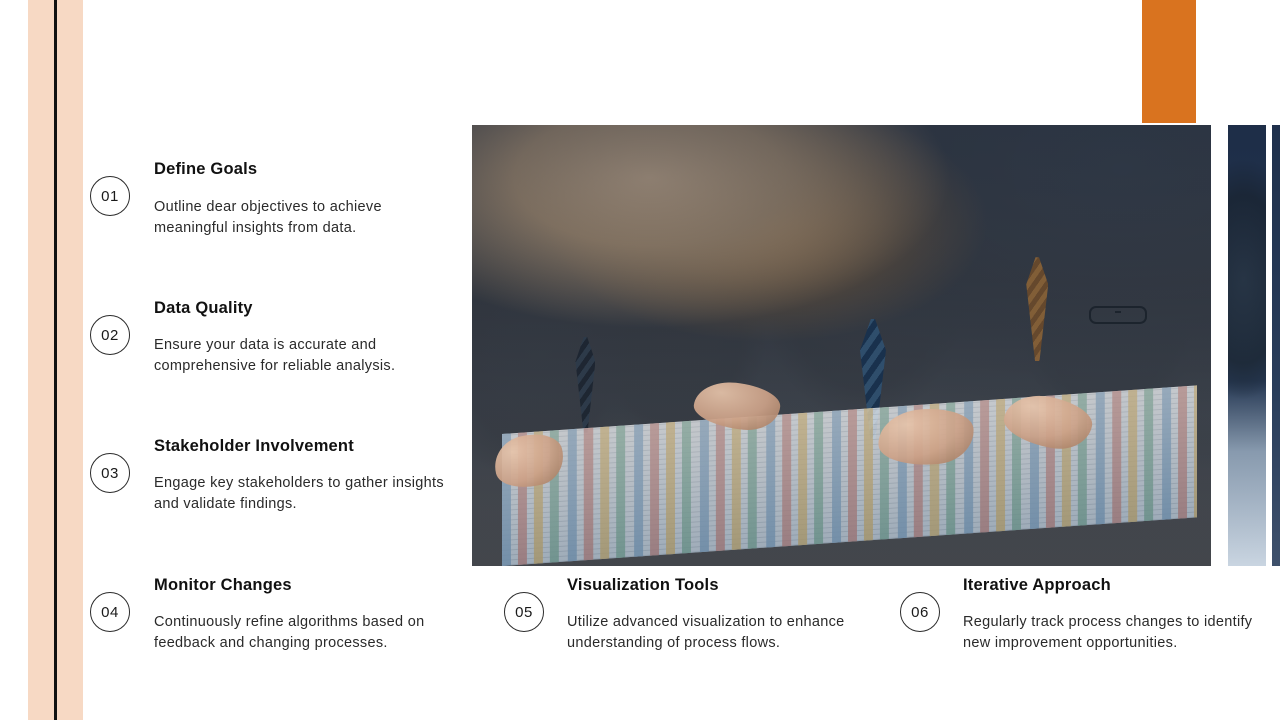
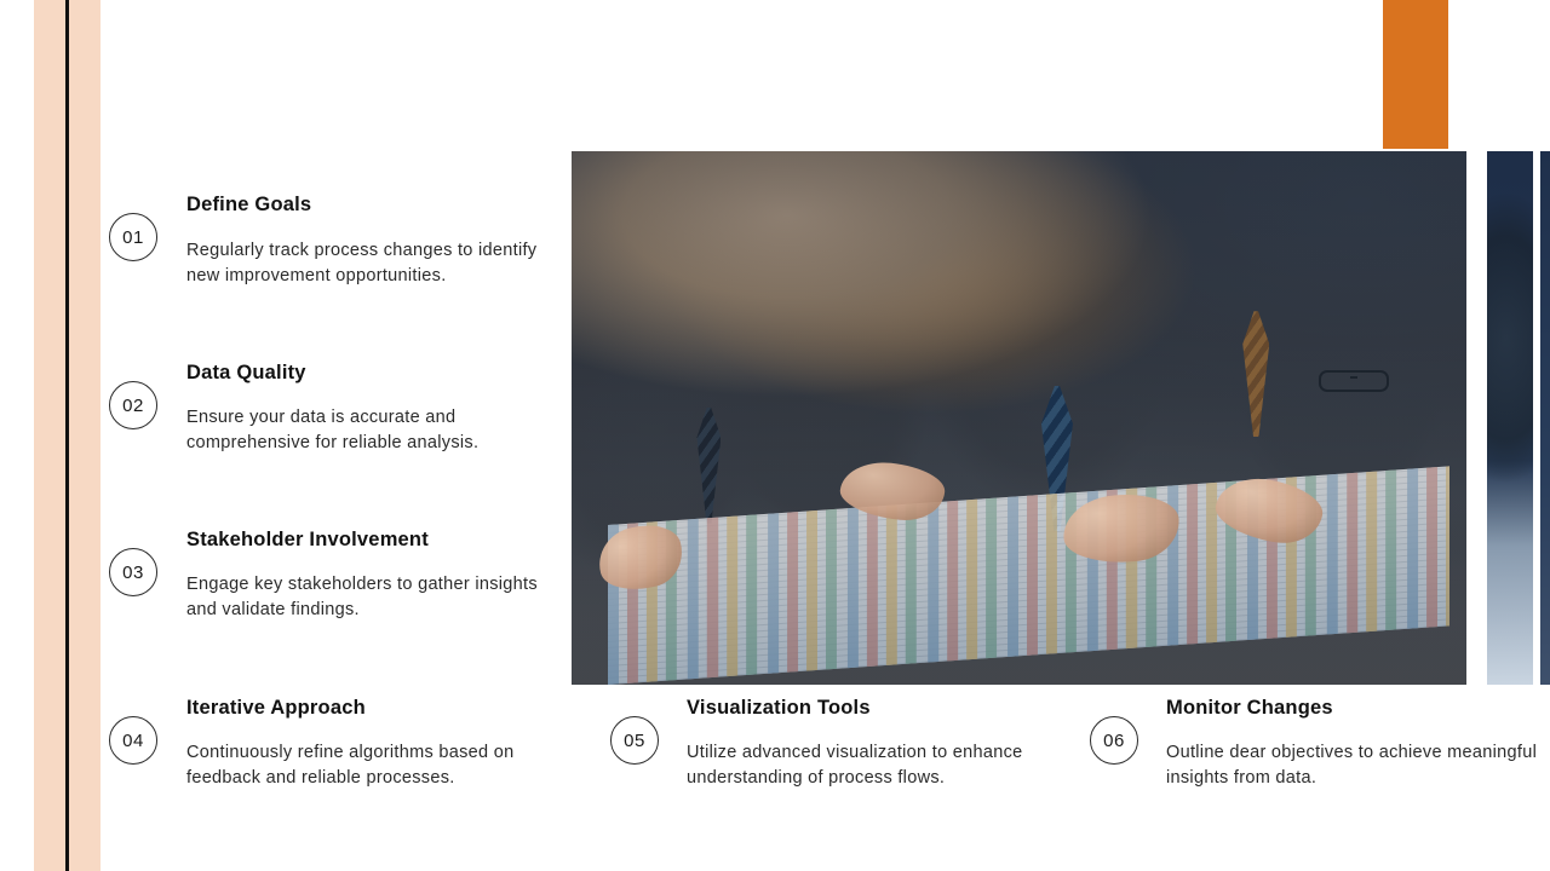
  01
  Define Goals
- Outline dear objectives to achieve meaningful insights from data.
+ Regularly track process changes to identify new improvement opportunities.
  02
  Data Quality
  Ensure your data is accurate and comprehensive for reliable analysis.
  03
  Stakeholder Involvement
  Engage key stakeholders to gather insights and validate findings.
  04
- Monitor Changes
+ Iterative Approach
- Continuously refine algorithms based on feedback and changing processes.
+ Continuously refine algorithms based on feedback and reliable processes.
  05
  Visualization Tools
  Utilize advanced visualization to enhance understanding of process flows.
  06
- Iterative Approach
+ Monitor Changes
- Regularly track process changes to identify new improvement opportunities.
+ Outline dear objectives to achieve meaningful insights from data.
